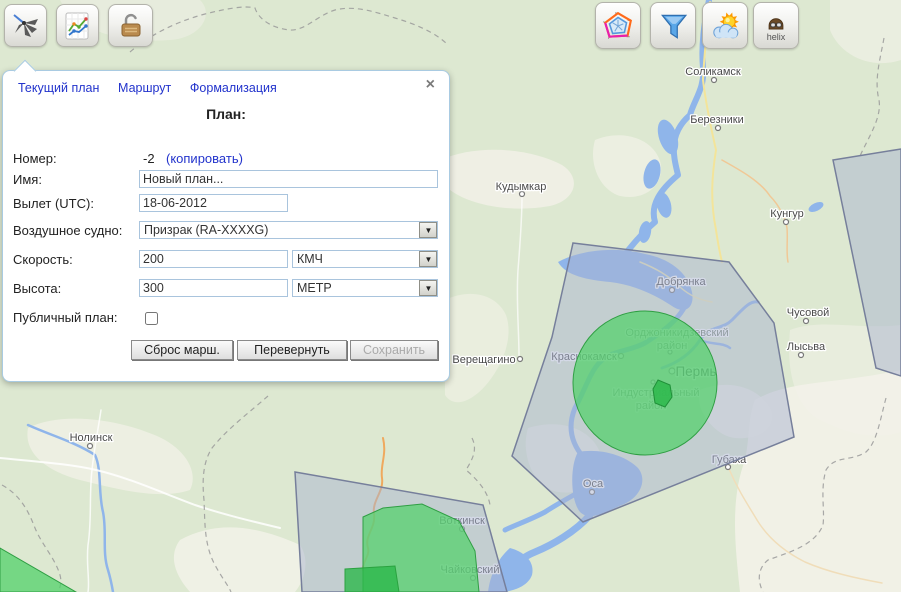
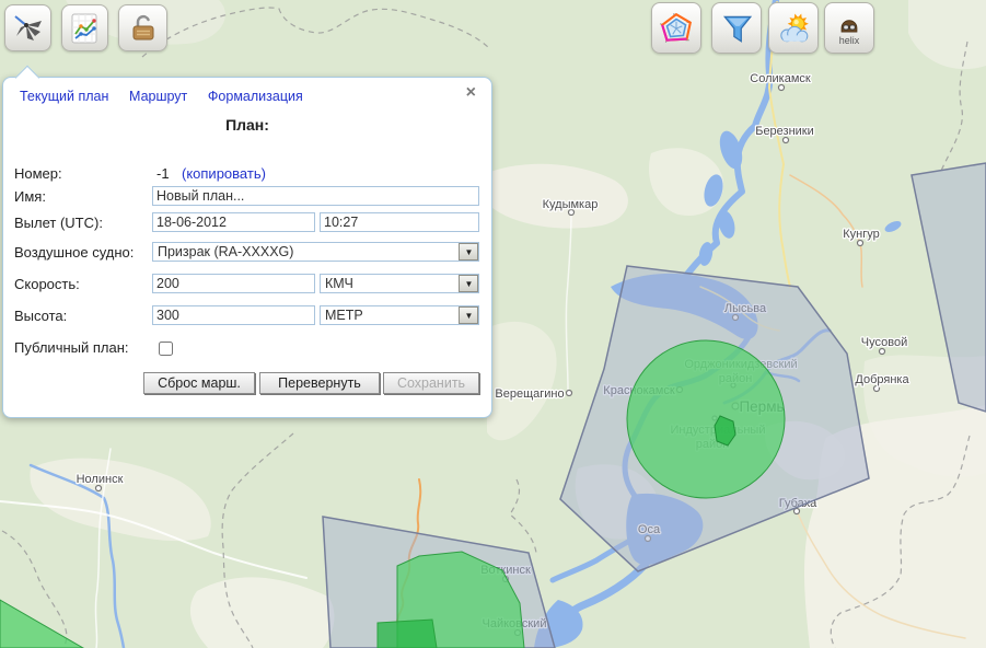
  Соликамск
  Березники
  Кудымкар
  Кунгур
- Добрянка
+ Лысьва
  Чусовой
- Лысьва
+ Добрянка
  Верещагино
  Краснокамск
  Пермь
  Губаха
  Оса
  Воткинск
  Чайковский
  Нолинск
  Орджоникидзевский
  Индустриальный
  район
  helix
  Текущий план Маршрут Формализация
  ×
  План:
  Номер:
- -2
+ -1
  (копировать)
  Имя:
  Новый план...
  Вылет (UTC):
  18-06-2012
+ 10:27
  Воздушное судно:
  Призрак (RA-XXXXG)
  ▼
  Скорость:
  200
  КМЧ
  ▼
  Высота:
  300
  МЕТР
  ▼
  Публичный план:
  Сброс марш.
  Перевернуть
  Сохранить
